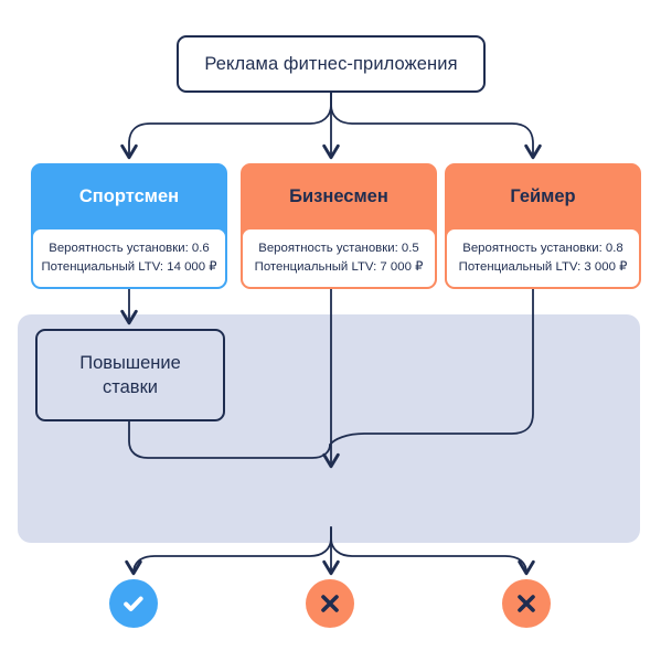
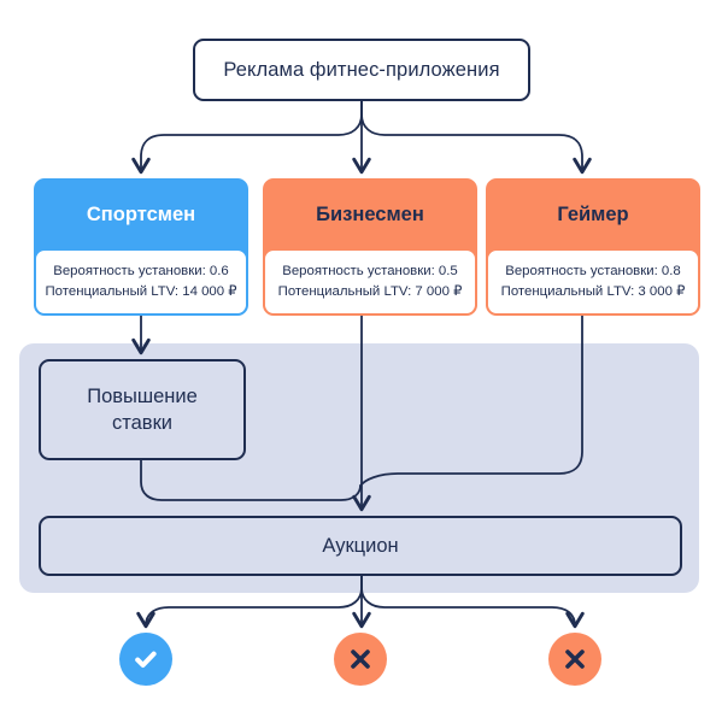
  Реклама фитнес-приложения
  Спортсмен
  Вероятность установки: 0.6
  Потенциальный LTV: 14 000 ₽
  Бизнесмен
  Вероятность установки: 0.5
  Потенциальный LTV: 7 000 ₽
  Геймер
  Вероятность установки: 0.8
  Потенциальный LTV: 3 000 ₽
  Повышение
  ставки
+ Аукцион
